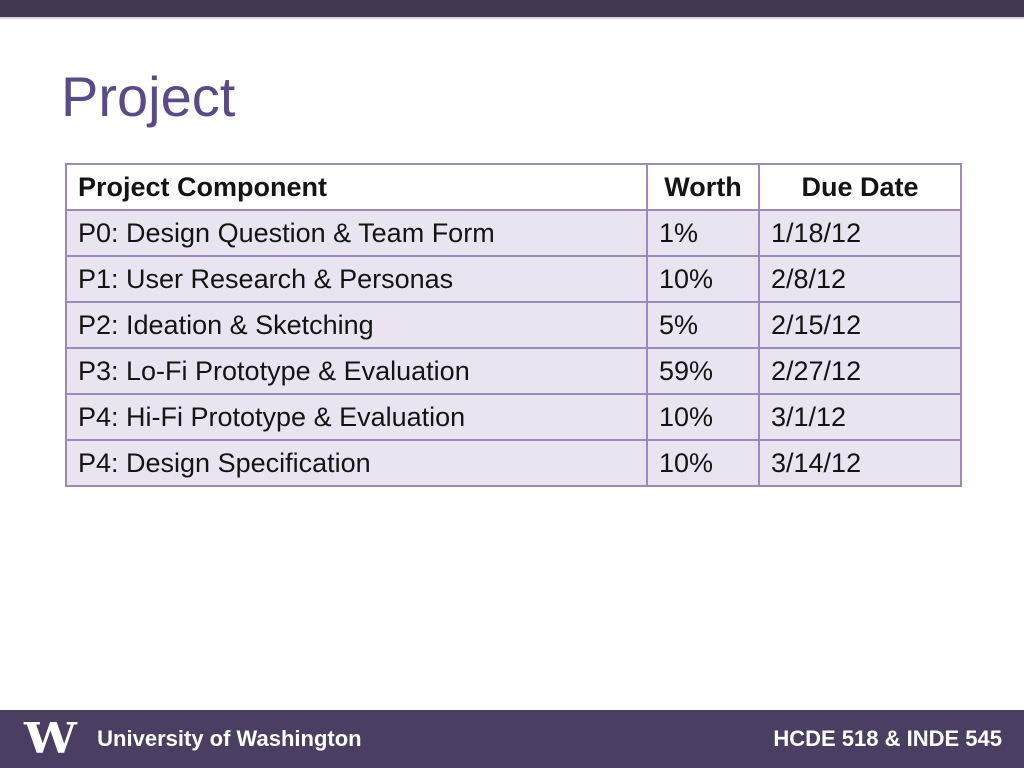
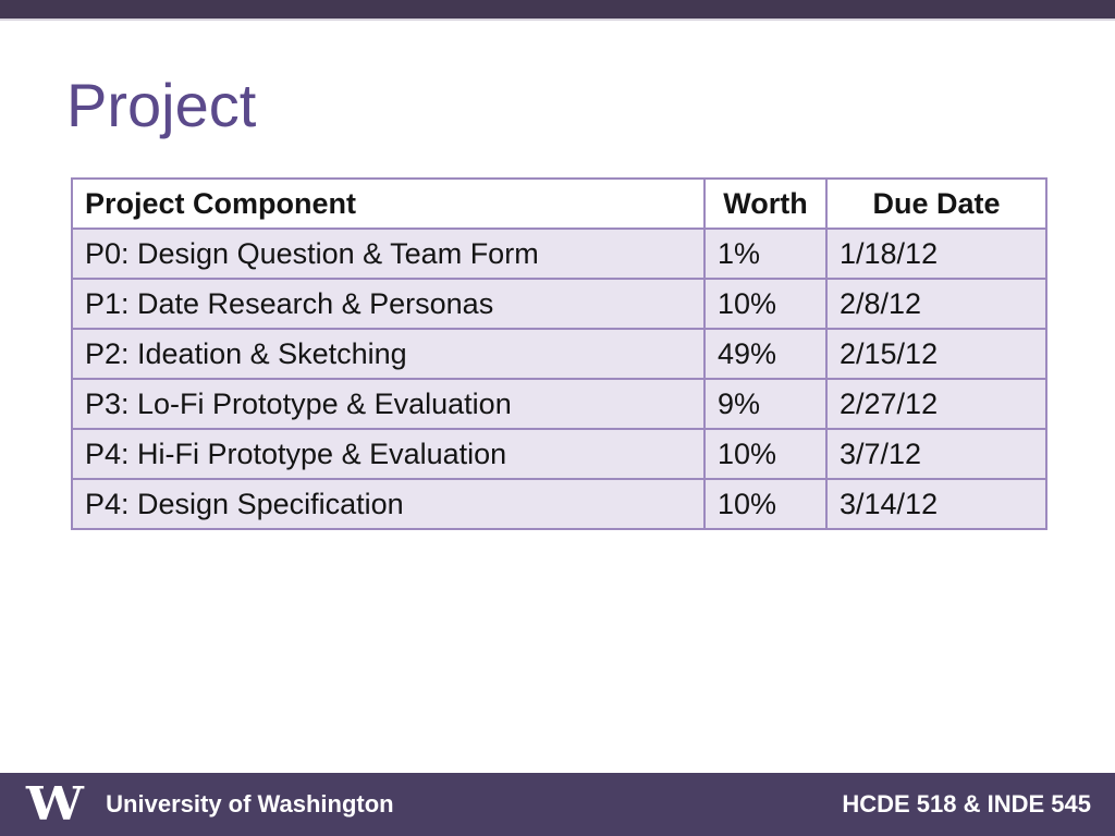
  Project
  Project Component	Worth	Due Date
  P0: Design Question & Team Form	1%	1/18/12
- P1: User Research & Personas	10%	2/8/12
+ P1: Date Research & Personas	10%	2/8/12
- P2: Ideation & Sketching	5%	2/15/12
+ P2: Ideation & Sketching	49%	2/15/12
- P3: Lo-Fi Prototype & Evaluation	59%	2/27/12
+ P3: Lo-Fi Prototype & Evaluation	9%	2/27/12
- P4: Hi-Fi Prototype & Evaluation	10%	3/1/12
+ P4: Hi-Fi Prototype & Evaluation	10%	3/7/12
  P4: Design Specification	10%	3/14/12
  W
  University of Washington
  HCDE 518 & INDE 545
